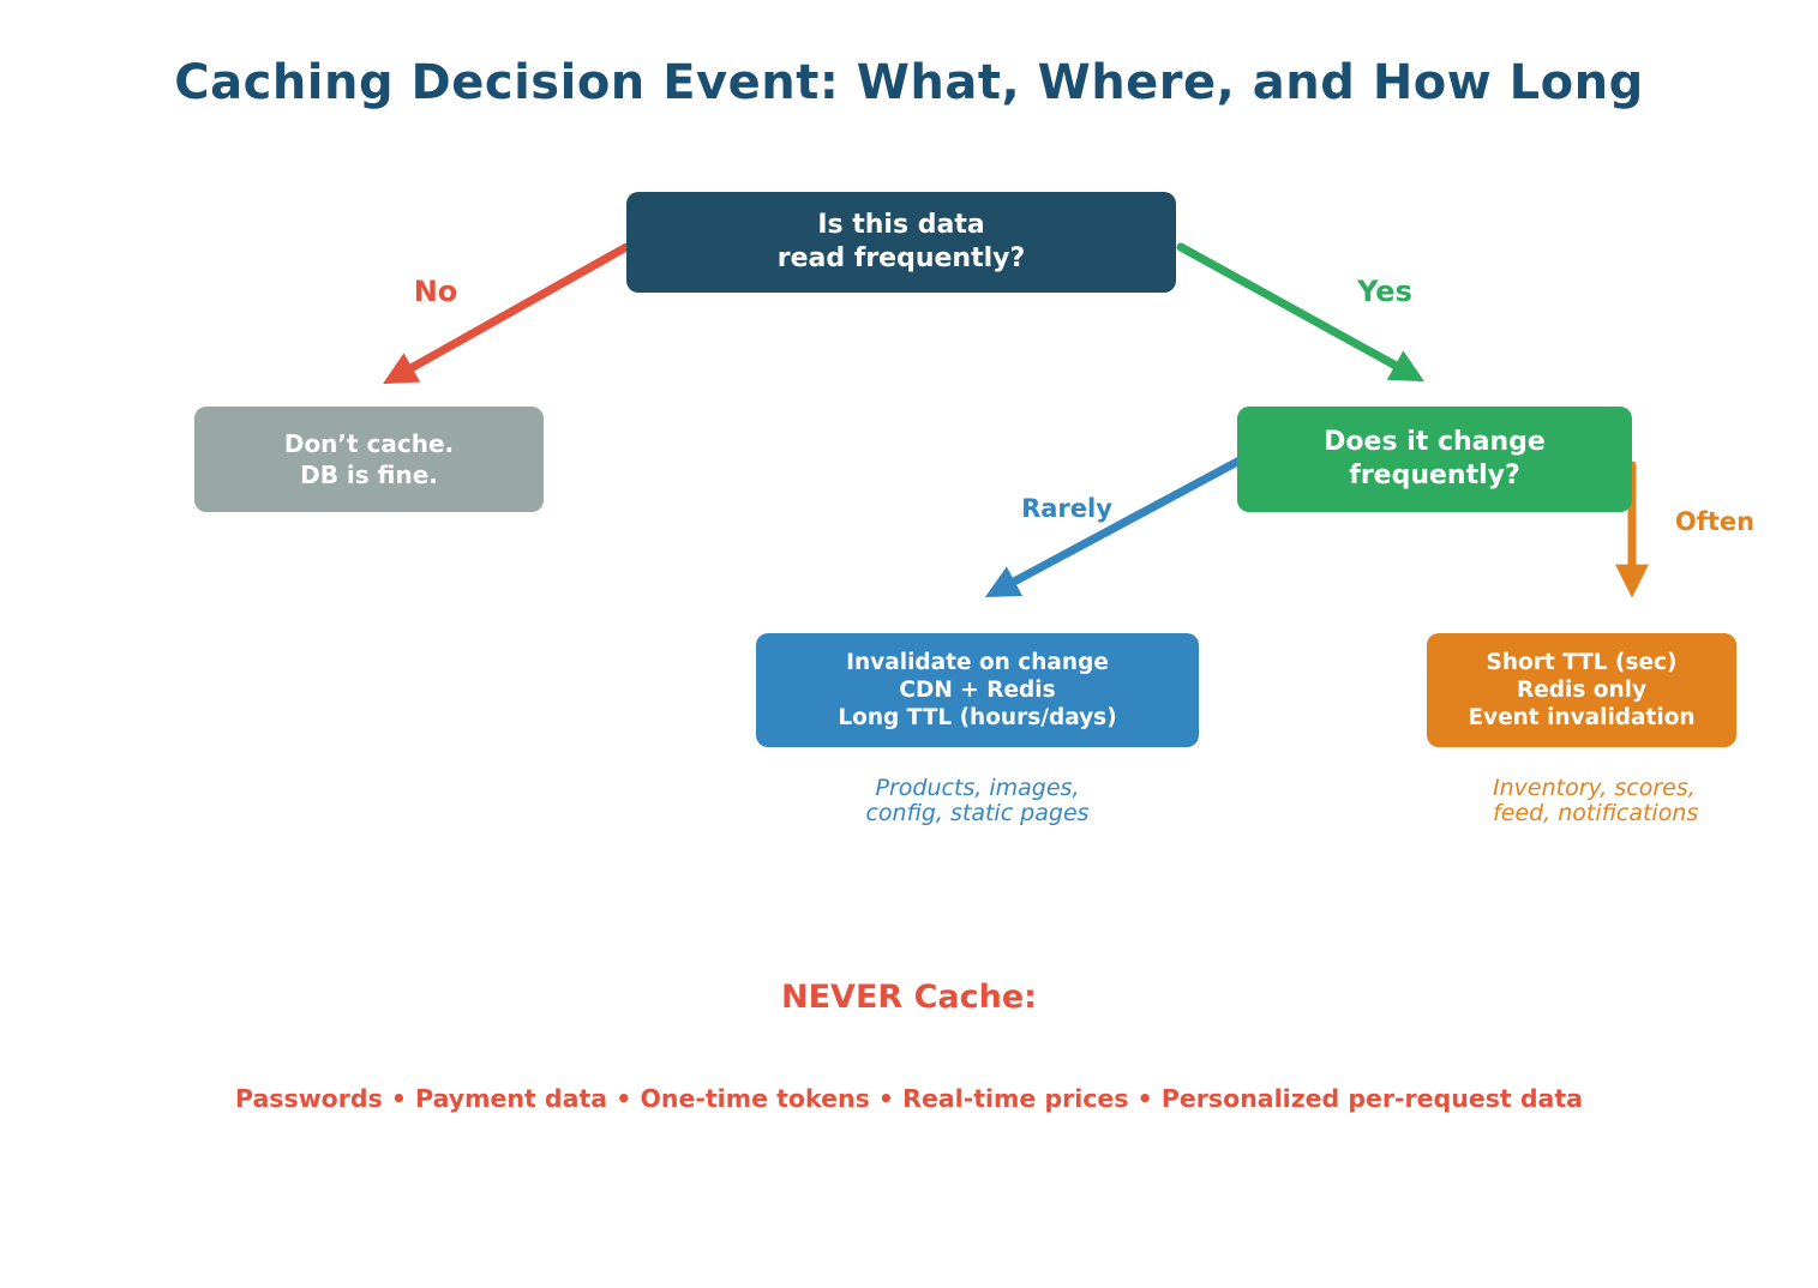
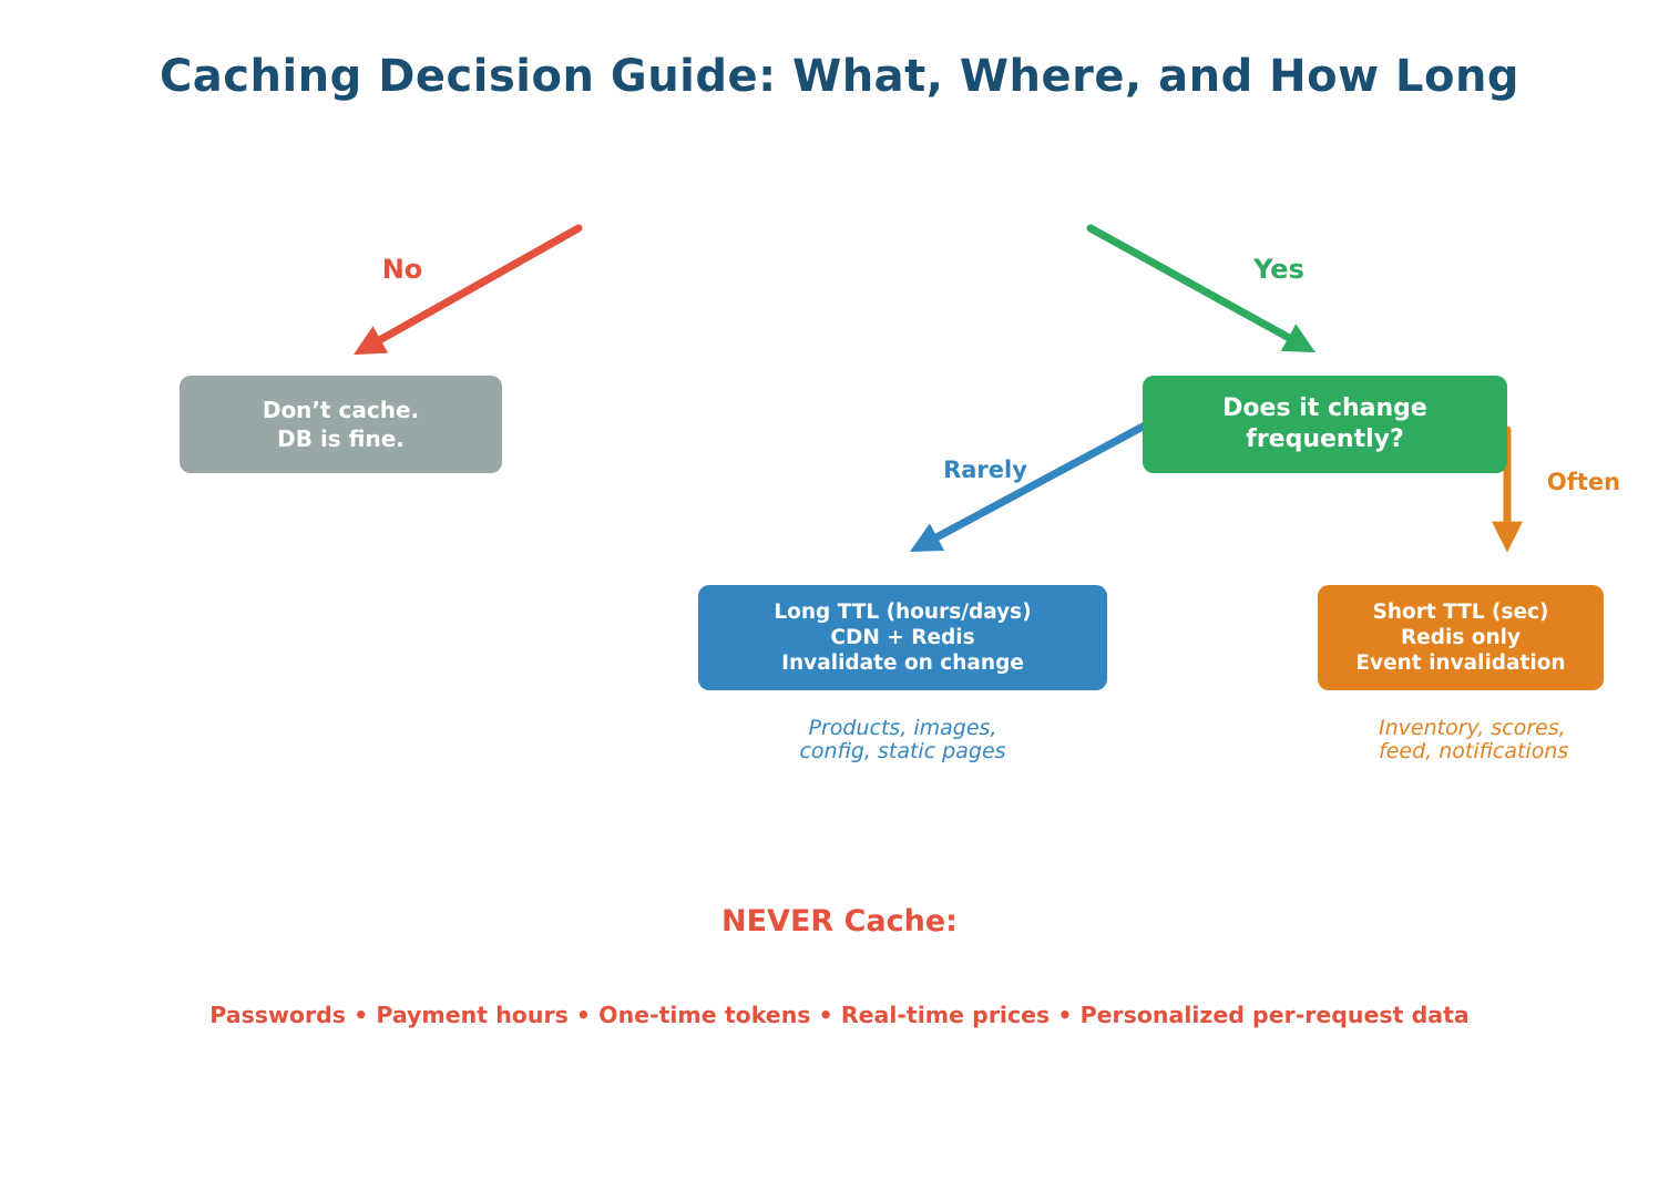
- Caching Decision Event: What, Where, and How Long
+ Caching Decision Guide: What, Where, and How Long
- Is this data
- read frequently?
  Don’t cache.
  DB is fine.
  Does it change
  frequently?
- Invalidate on change
+ Long TTL (hours/days)
  CDN + Redis
- Long TTL (hours/days)
+ Invalidate on change
  Short TTL (sec)
  Redis only
  Event invalidation
  No
  Yes
  Rarely
  Often
  Products, images,
  config, static pages
  Inventory, scores,
  feed, notifications
  NEVER Cache:
- Passwords • Payment data • One-time tokens • Real-time prices • Personalized per-request data
+ Passwords • Payment hours • One-time tokens • Real-time prices • Personalized per-request data
